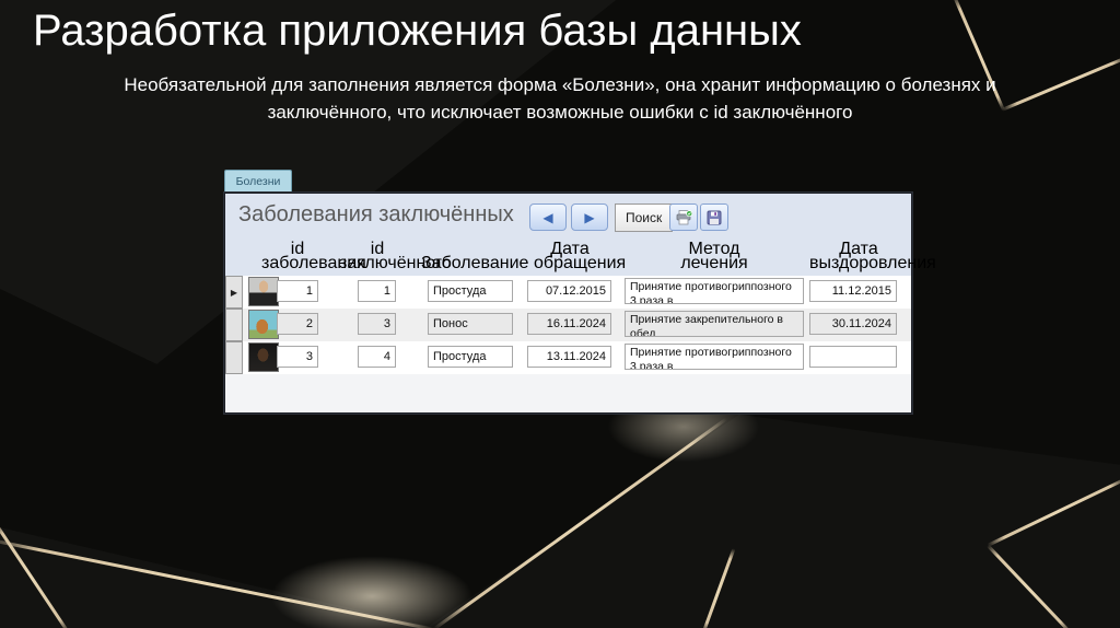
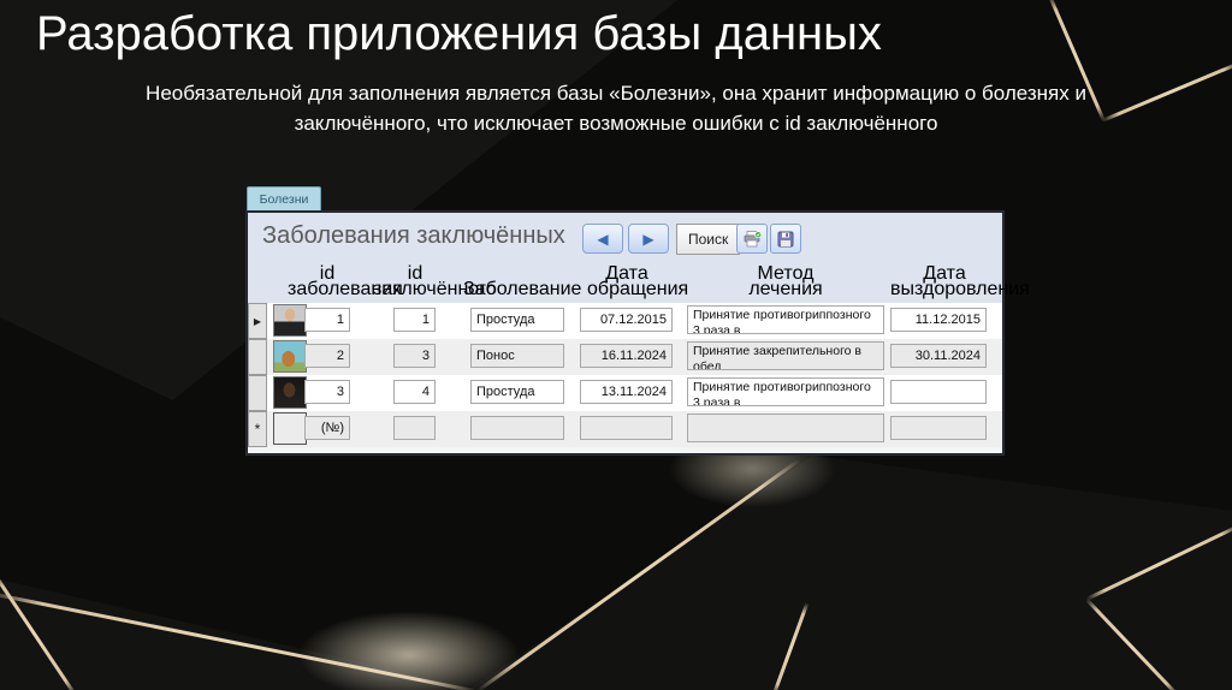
  Разработка приложения базы данных
- Необязательной для заполнения является форма «Болезни», она хранит информацию о болезнях и
+ Необязательной для заполнения является базы «Болезни», она хранит информацию о болезнях и
  заключённого, что исключает возможные ошибки с id заключённого
  Болезни
  Заболевания заключённых
  ◀
  ▶
  Поиск
  id заболева
  id заключён
  Заболевание
  Дата обращения
  Метод лечения
  Дата выздоровления
  ▶
  1
  1
  Простуда
  07.12.2015
  Принятие противогриппозного 3 раза в
  11.12.2015
  2
  3
  Понос
  16.11.2024
  Принятие закрепительного в обед
  30.11.2024
  3
  4
  Простуда
  13.11.2024
  Принятие противогриппозного 3 раза в
+ *
+ (№)
